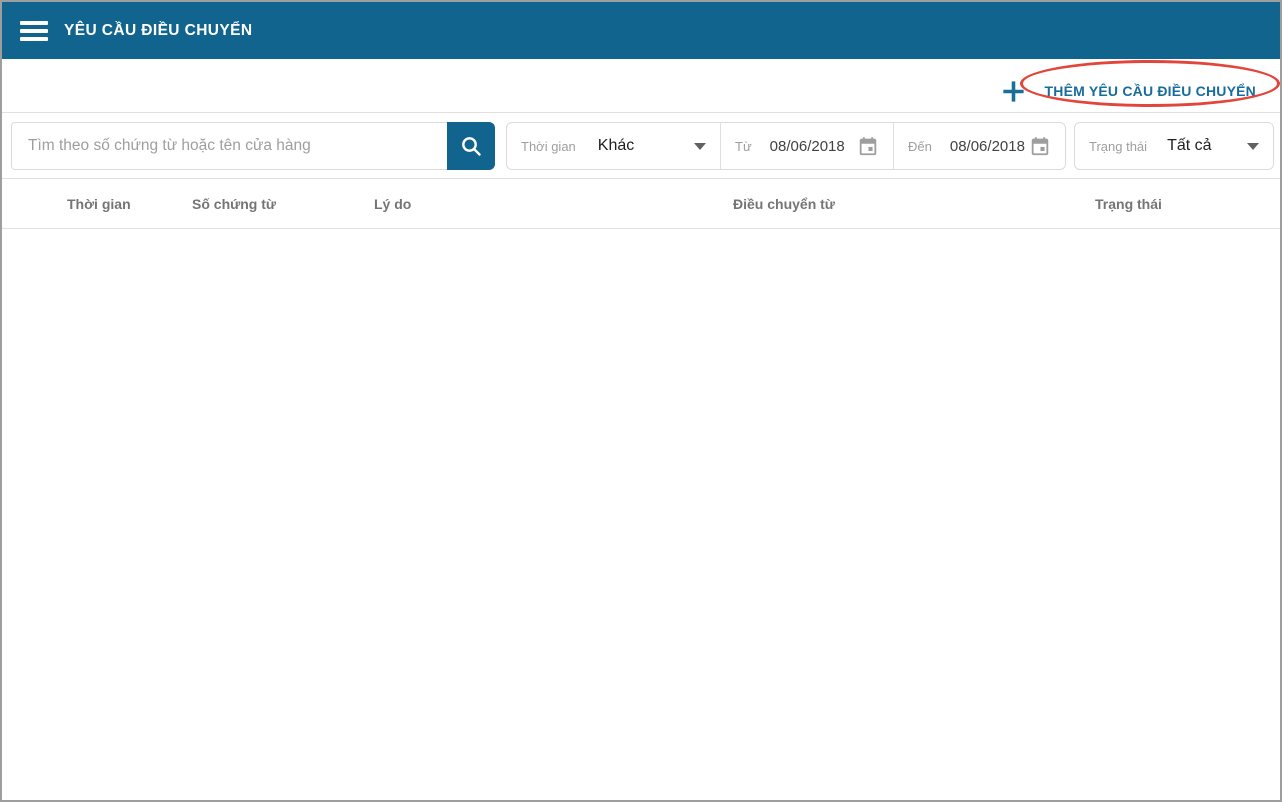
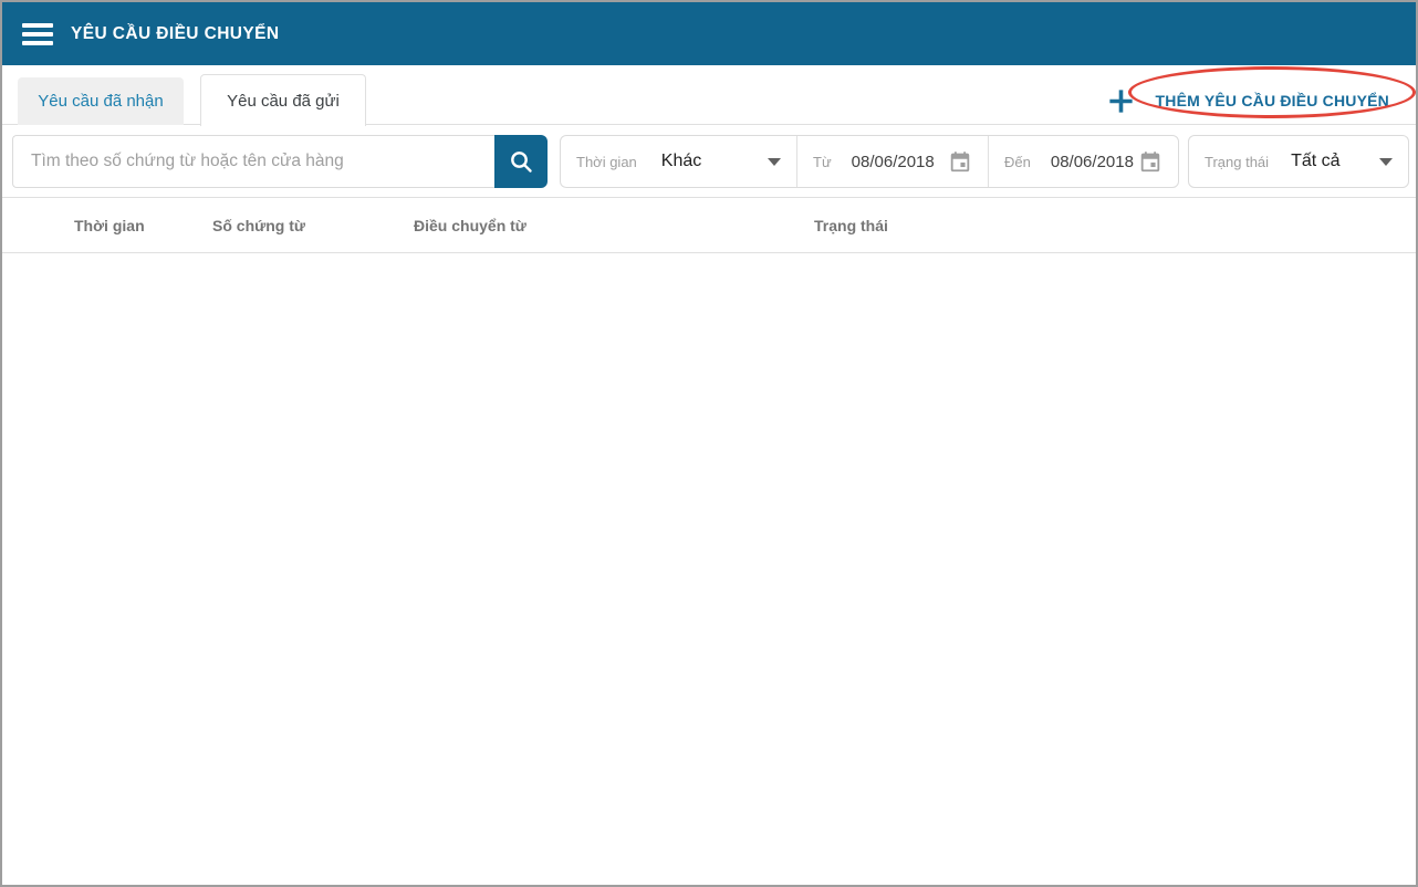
  YÊU CẦU ĐIỀU CHUYỂN
+ Yêu cầu đã nhận
+ Yêu cầu đã gửi
  THÊM YÊU CẦU ĐIỀU CHUYỂN
  Tìm theo số chứng từ hoặc tên cửa hàng
  Thời gian
  Khác
  Từ
  08/06/2018
  Đến
  08/06/2018
  Trạng thái
  Tất cả
  Thời gian
  Số chứng từ
- Lý do
  Điều chuyển từ
  Trạng thái
